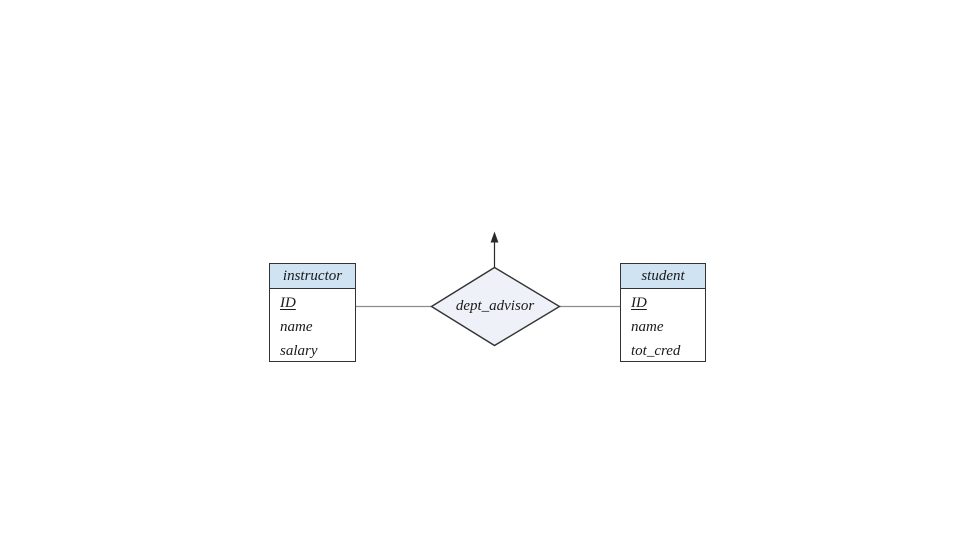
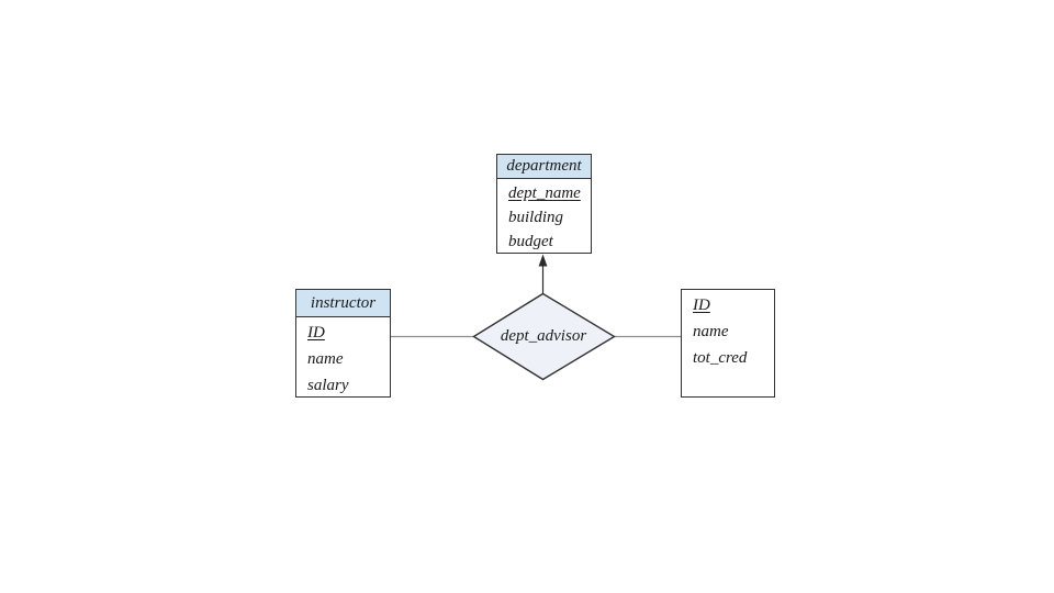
+ department
+ dept_name
+ building
+ budget
  instructor
  ID
  name
  salary
- student
  ID
  name
  tot_cred
  dept_advisor
